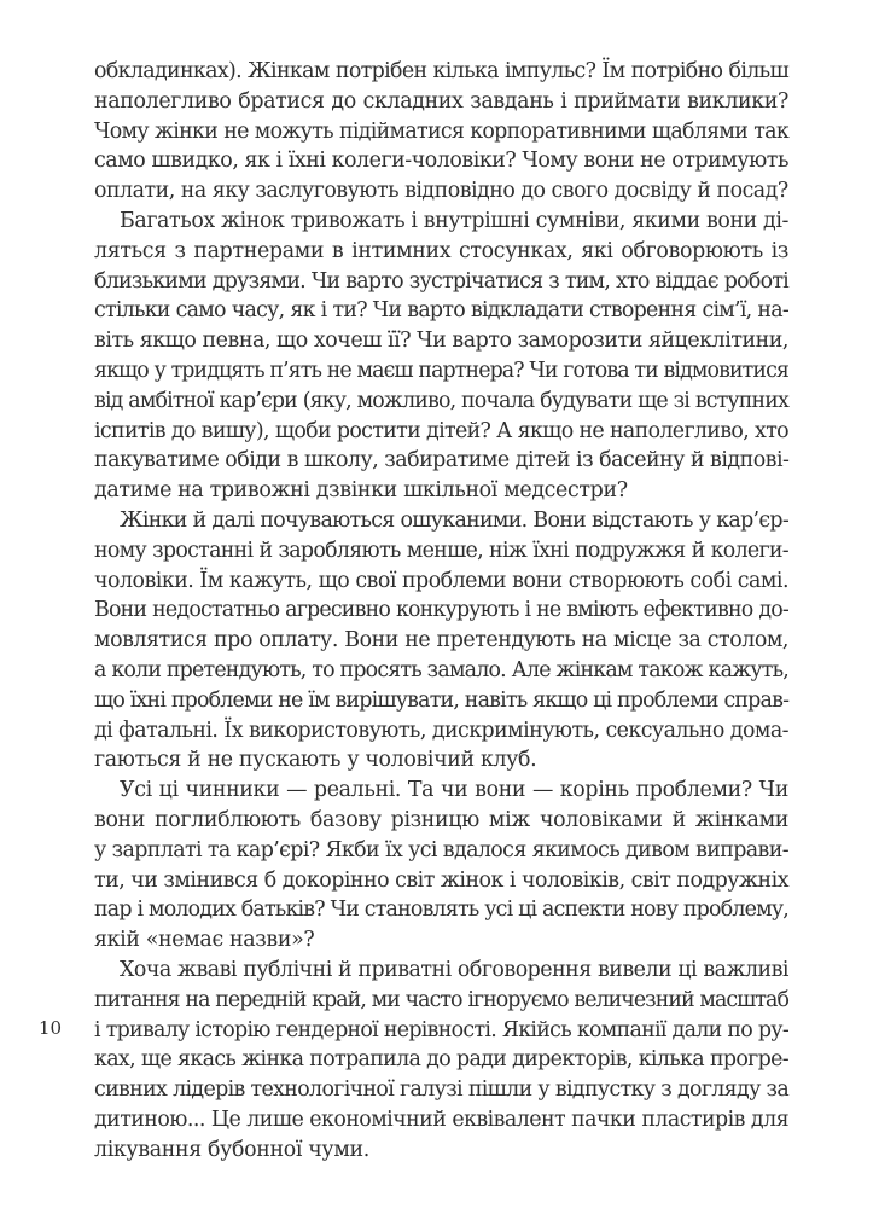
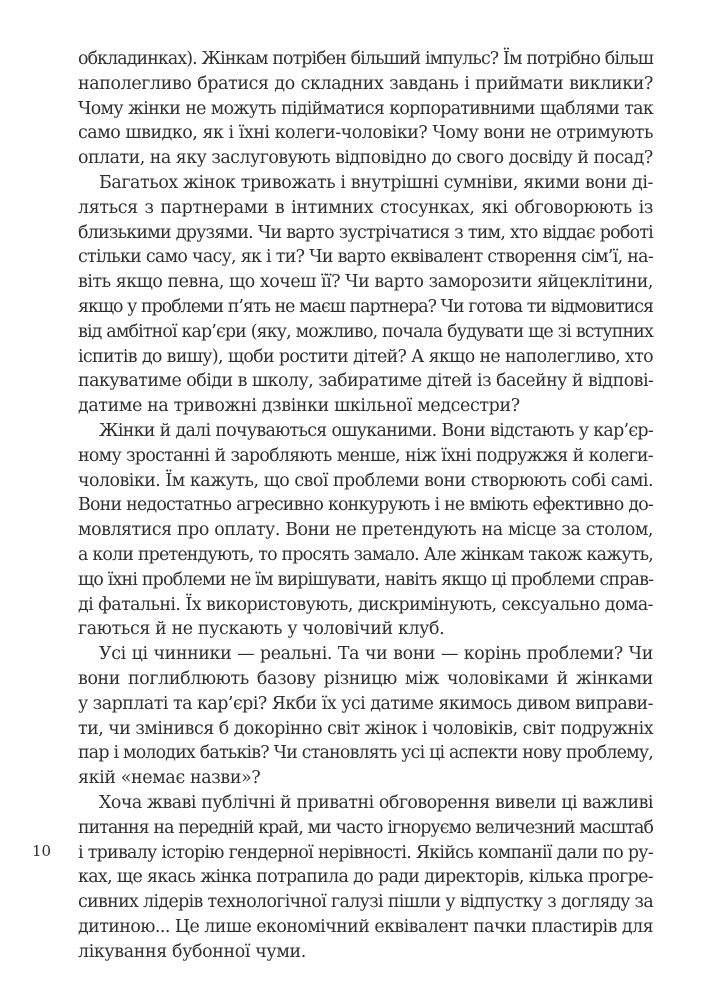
- обкладинках). Жінкам потрібен кілька імпульс? Їм потрібно більш
+ обкладинках). Жінкам потрібен більший імпульс? Їм потрібно більш
  наполегливо братися до складних завдань і приймати виклики?
  Чому жінки не можуть підійматися корпоративними щаблями так
  само швидко, як і їхні колеги-чоловіки? Чому вони не отримують
  оплати, на яку заслуговують відповідно до свого досвіду й посад?
  Багатьох жінок тривожать і внутрішні сумніви, якими вони ді-
  ляться з партнерами в інтимних стосунках, які обговорюють із
  близькими друзями. Чи варто зустрічатися з тим, хто віддає роботі
- стільки само часу, як і ти? Чи варто відкладати створення сім’ї, на-
+ стільки само часу, як і ти? Чи варто еквівалент створення сім’ї, на-
  віть якщо певна, що хочеш її? Чи варто заморозити яйцеклітини,
- якщо у тридцять п’ять не маєш партнера? Чи готова ти відмовитися
+ якщо у проблеми п’ять не маєш партнера? Чи готова ти відмовитися
  від амбітної кар’єри (яку, можливо, почала будувати ще зі вступних
  іспитів до вишу), щоби ростити дітей? А якщо не наполегливо, хто
  пакуватиме обіди в школу, забиратиме дітей із басейну й відпові-
  датиме на тривожні дзвінки шкільної медсестри?
  Жінки й далі почуваються ошуканими. Вони відстають у кар’єр-
  ному зростанні й заробляють менше, ніж їхні подружжя й колеги-
  чоловіки. Їм кажуть, що свої проблеми вони створюють собі самі.
  Вони недостатньо агресивно конкурують і не вміють ефективно до-
  мовлятися про оплату. Вони не претендують на місце за столом,
  а коли претендують, то просять замало. Але жінкам також кажуть,
  що їхні проблеми не їм вирішувати, навіть якщо ці проблеми справ-
  ді фатальні. Їх використовують, дискримінують, сексуально дома-
  гаються й не пускають у чоловічий клуб.
  Усі ці чинники — реальні. Та чи вони — корінь проблеми? Чи
  вони поглиблюють базову різницю між чоловіками й жінками
- у зарплаті та кар’єрі? Якби їх усі вдалося якимось дивом виправи-
+ у зарплаті та кар’єрі? Якби їх усі датиме якимось дивом виправи-
  ти, чи змінився б докорінно світ жінок і чоловіків, світ подружніх
  пар і молодих батьків? Чи становлять усі ці аспекти нову проблему,
  якій «немає назви»?
  Хоча жваві публічні й приватні обговорення вивели ці важливі
  питання на передній край, ми часто ігноруємо величезний масштаб
  і тривалу історію гендерної нерівності. Якійсь компанії дали по ру-
  ках, ще якась жінка потрапила до ради директорів, кілька прогре-
  сивних лідерів технологічної галузі пішли у відпустку з догляду за
  дитиною... Це лише економічний еквівалент пачки пластирів для
  лікування бубонної чуми.
  10
